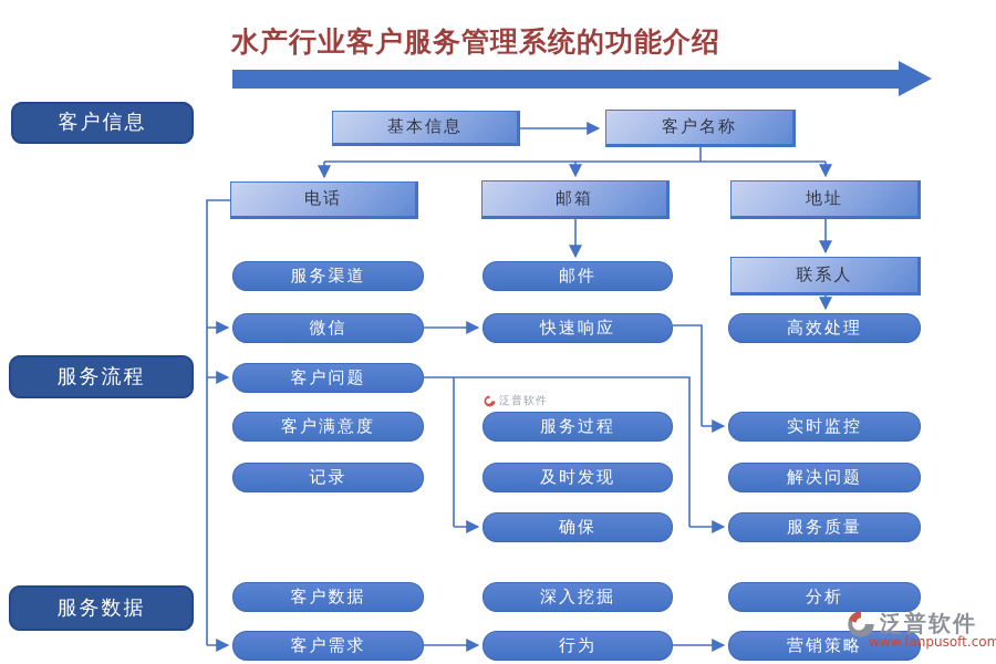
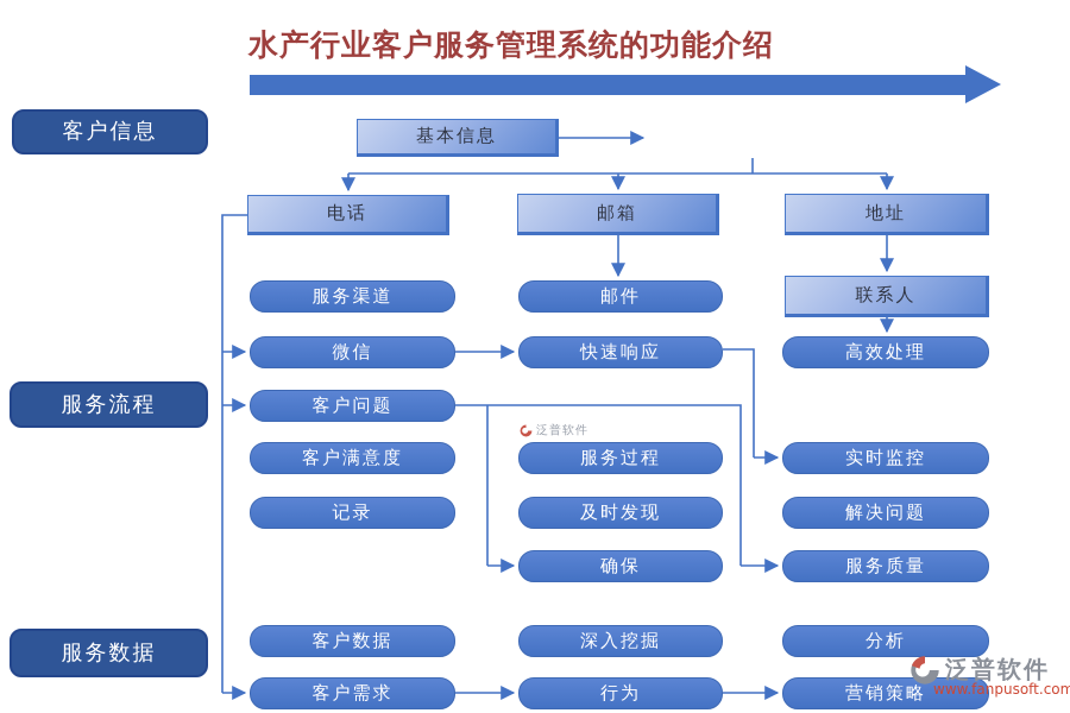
  水产行业客户服务管理系统的功能介绍
  客户信息
  服务流程
  服务数据
  基本信息
- 客户名称
  电话
  邮箱
  地址
  联系人
  服务渠道
  微信
  客户问题
  客户满意度
  记录
  客户数据
  客户需求
  邮件
  快速响应
  服务过程
  及时发现
  确保
  深入挖掘
  行为
  高效处理
  实时监控
  解决问题
  服务质量
  分析
  营销策略
  泛普软件
  泛普软件
  www.fanpusoft.com
